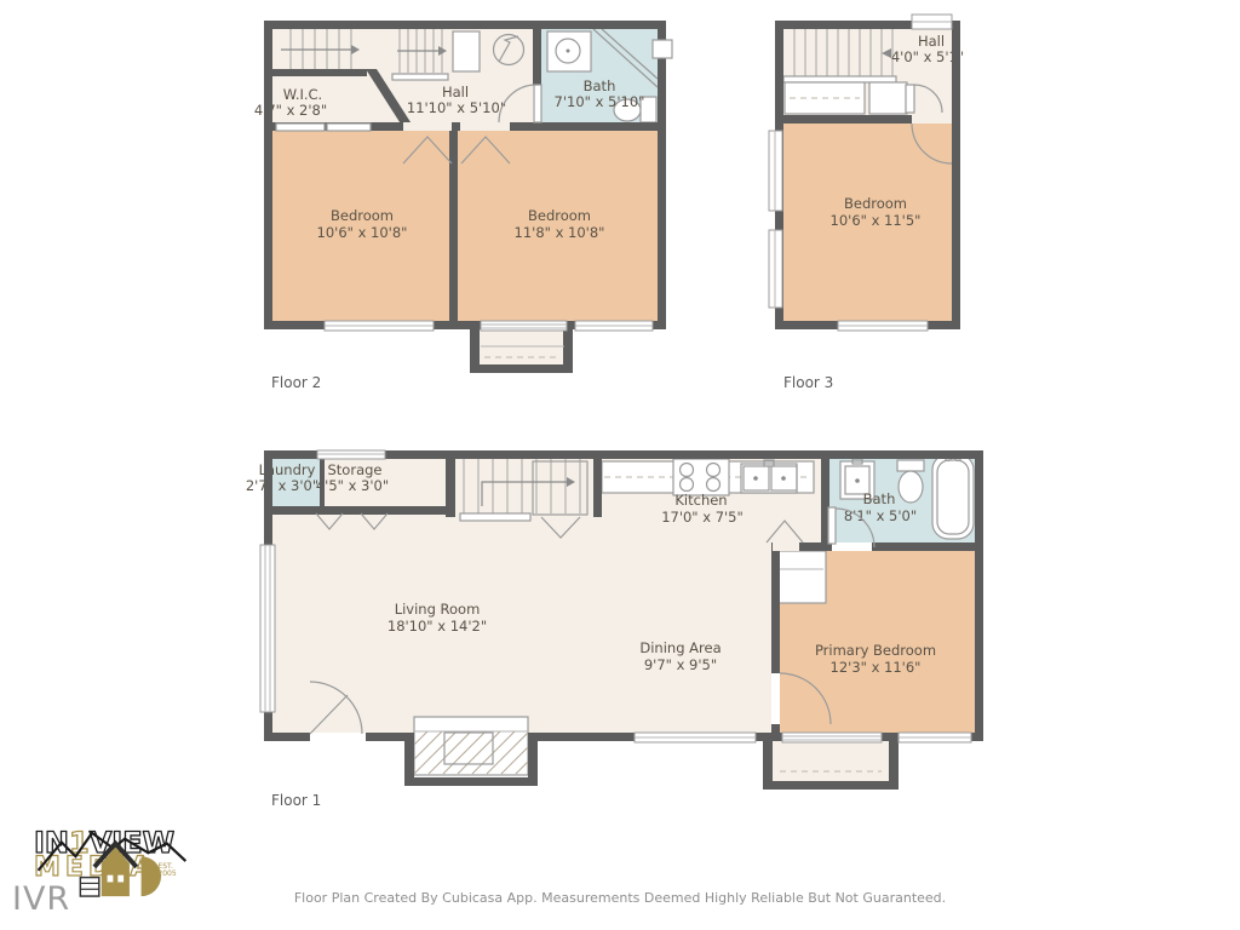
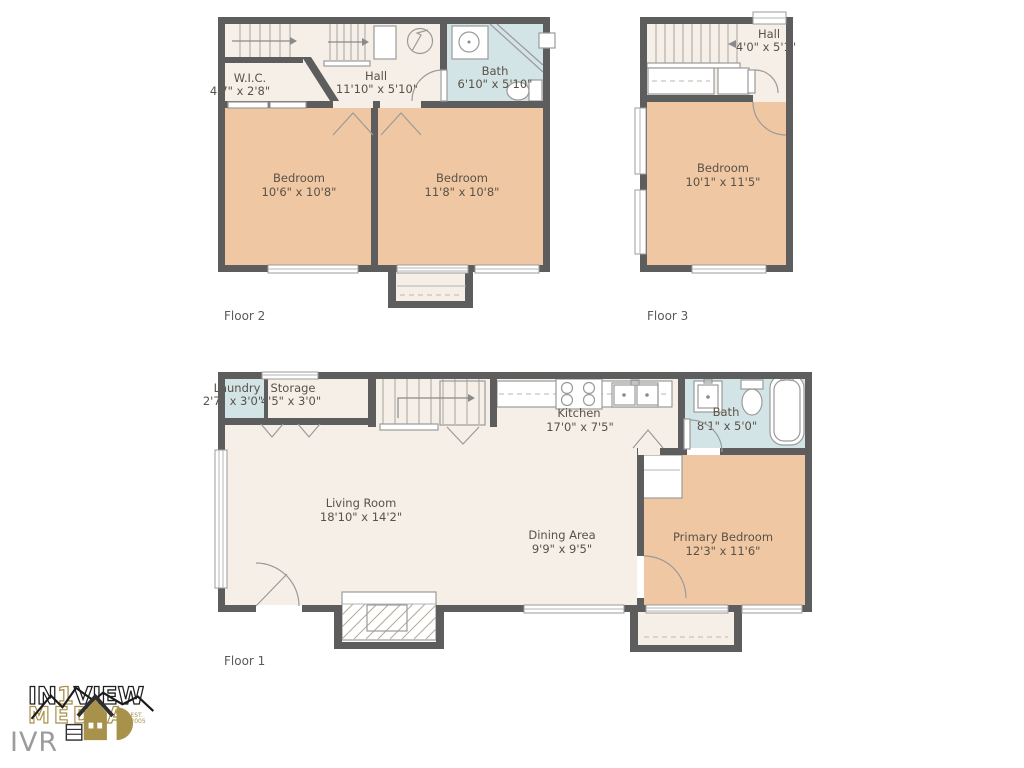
  W.I.C.
  4" x 2'8"
  Hall
  11'10" x 5'10"
  Bath
- 7'10" x 5'10"
+ 6'10" x 5'10"
  Bedroom
  10'6" x 10'8"
  Bedroom
  11'8" x 10'8"
  Floor 2
  Hall
  4'0" x 5'"
  Bedroom
- 10'6" x 11'5"
+ 10'1" x 11'5"
  Floor 3
  Lundry
  2'7 x 3'0"
  Storage
  '5" x 3'0"
  Kitchen
  17'0" x 7'5"
  Bath
  8'1" x 5'0"
  Living Room
  18'10" x 14'2"
  Dining Area
- 9'7" x 9'5"
+ 9'9" x 9'5"
  Primary Bedroom
  12'3" x 11'6"
  Floor 1
  IVR
  IN1VW
- Floor Plan Created By Cubicasa App. Measurements Deemed Highly Reliable But Not Guaranteed.
